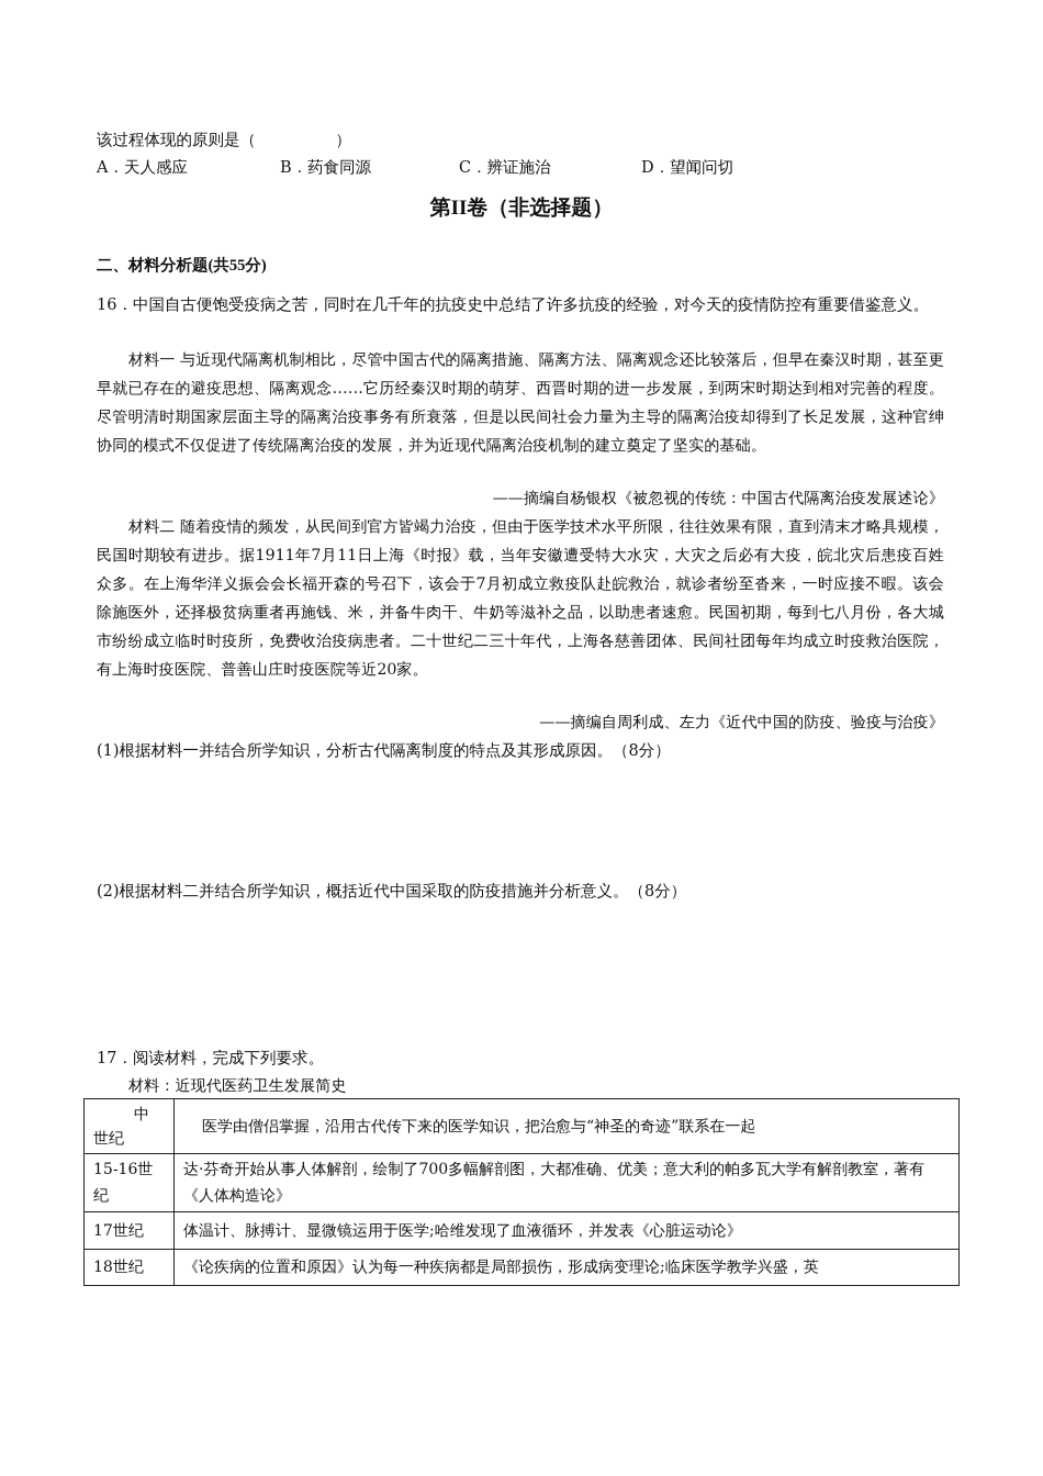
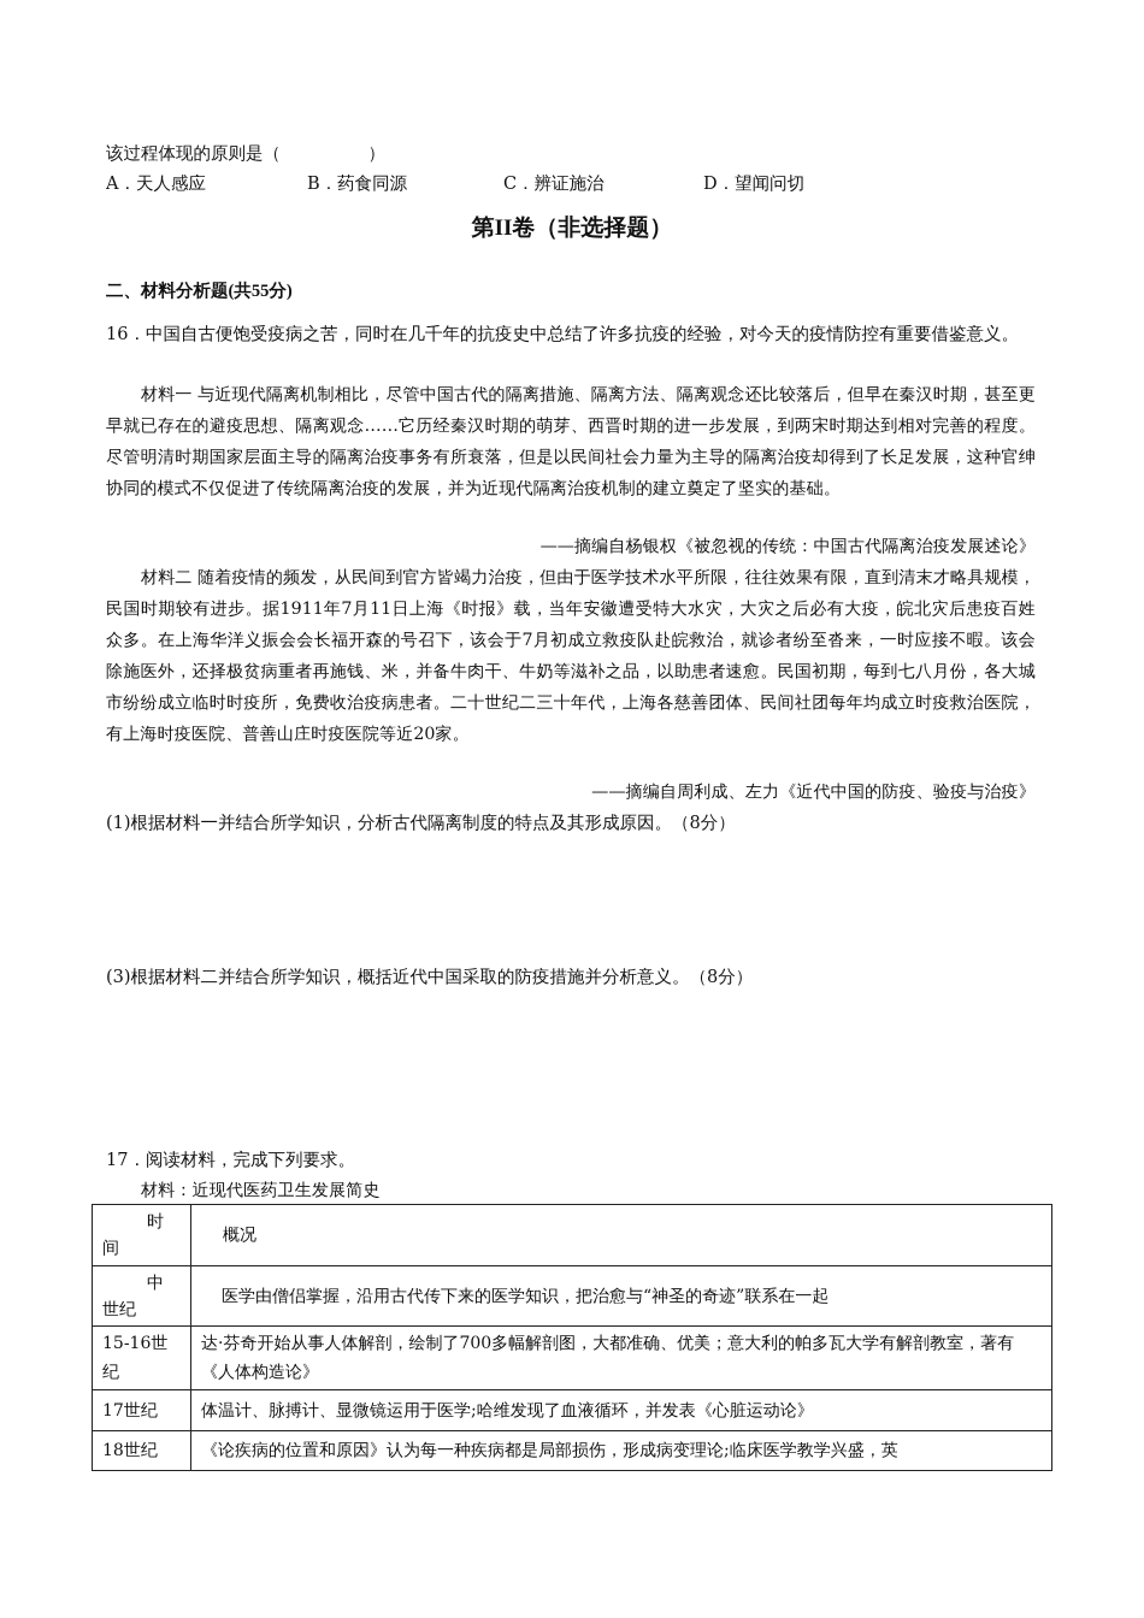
  该过程体现的原则是（ ）
  A．天人感应
  B．药食同源
  C．辨证施治
  D．望闻问切
  第II卷（非选择题）
  二、材料分析题(共55分)
  16．中国自古便饱受疫病之苦，同时在几千年的抗疫史中总结了许多抗疫的经验，对今天的疫情防控有重要借鉴意义。
  材料一 与近现代隔离机制相比，尽管中国古代的隔离措施、隔离方法、隔离观念还比较落后，但早在秦汉时期，甚至更早就已存在的避疫思想、隔离观念……它历经秦汉时期的萌芽、西晋时期的进一步发展，到两宋时期达到相对完善的程度。尽管明清时期国家层面主导的隔离治疫事务有所衰落，但是以民间社会力量为主导的隔离治疫却得到了长足发展，这种官绅协同的模式不仅促进了传统隔离治疫的发展，并为近现代隔离治疫机制的建立奠定了坚实的基础。
  ——摘编自杨银权《被忽视的传统：中国古代隔离治疫发展述论》
  材料二 随着疫情的频发，从民间到官方皆竭力治疫，但由于医学技术水平所限，往往效果有限，直到清末才略具规模，民国时期较有进步。据1911年7月11日上海《时报》载，当年安徽遭受特大水灾，大灾之后必有大疫，皖北灾后患疫百姓众多。在上海华洋义振会会长福开森的号召下，该会于7月初成立救疫队赴皖救治，就诊者纷至沓来，一时应接不暇。该会除施医外，还择极贫病重者再施钱、米，并备牛肉干、牛奶等滋补之品，以助患者速愈。民国初期，每到七八月份，各大城市纷纷成立临时时疫所，免费收治疫病患者。二十世纪二三十年代，上海各慈善团体、民间社团每年均成立时疫救治医院，有上海时疫医院、普善山庄时疫医院等近20家。
  ——摘编自周利成、左力《近代中国的防疫、验疫与治疫》
  (1)根据材料一并结合所学知识，分析古代隔离制度的特点及其形成原因。（8分）
- (2)根据材料二并结合所学知识，概括近代中国采取的防疫措施并分析意义。（8分）
+ (3)根据材料二并结合所学知识，概括近代中国采取的防疫措施并分析意义。（8分）
  17．阅读材料，完成下列要求。
  材料：近现代医药卫生发展简史
+ 时 间	概况
  中 世纪	医学由僧侣掌握，沿用古代传下来的医学知识，把治愈与“神圣的奇迹”联系在一起
  15-16世纪	达·芬奇开始从事人体解剖，绘制了700多幅解剖图，大都准确、优美；意大利的帕多瓦大学有解剖教室，著有《人体构造论》
  17世纪	体温计、脉搏计、显微镜运用于医学;哈维发现了血液循环，并发表《心脏运动论》
  18世纪	《论疾病的位置和原因》认为每一种疾病都是局部损伤，形成病变理论;临床医学教学兴盛，英
